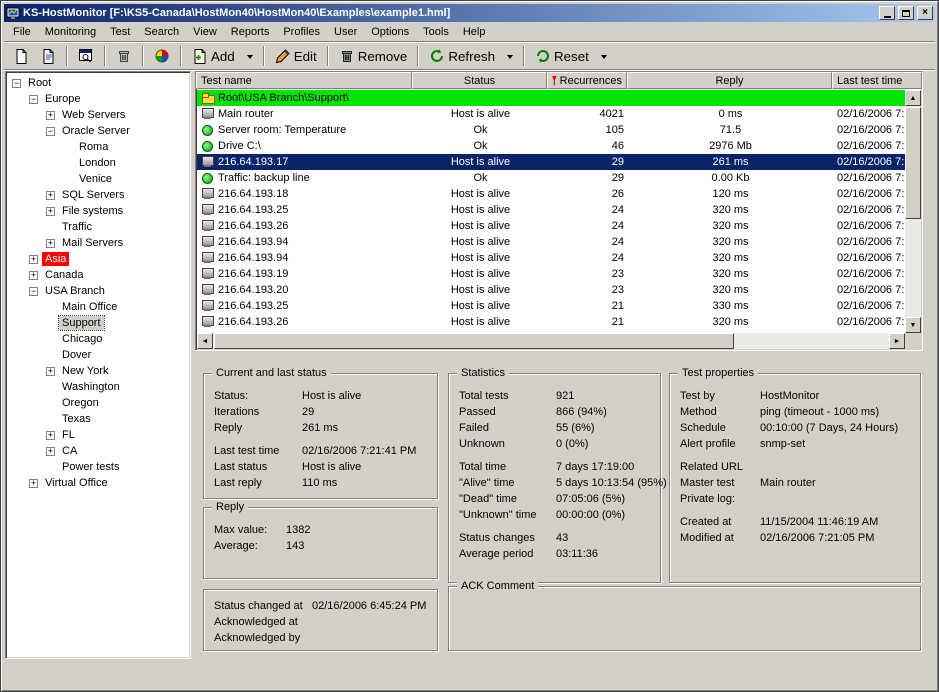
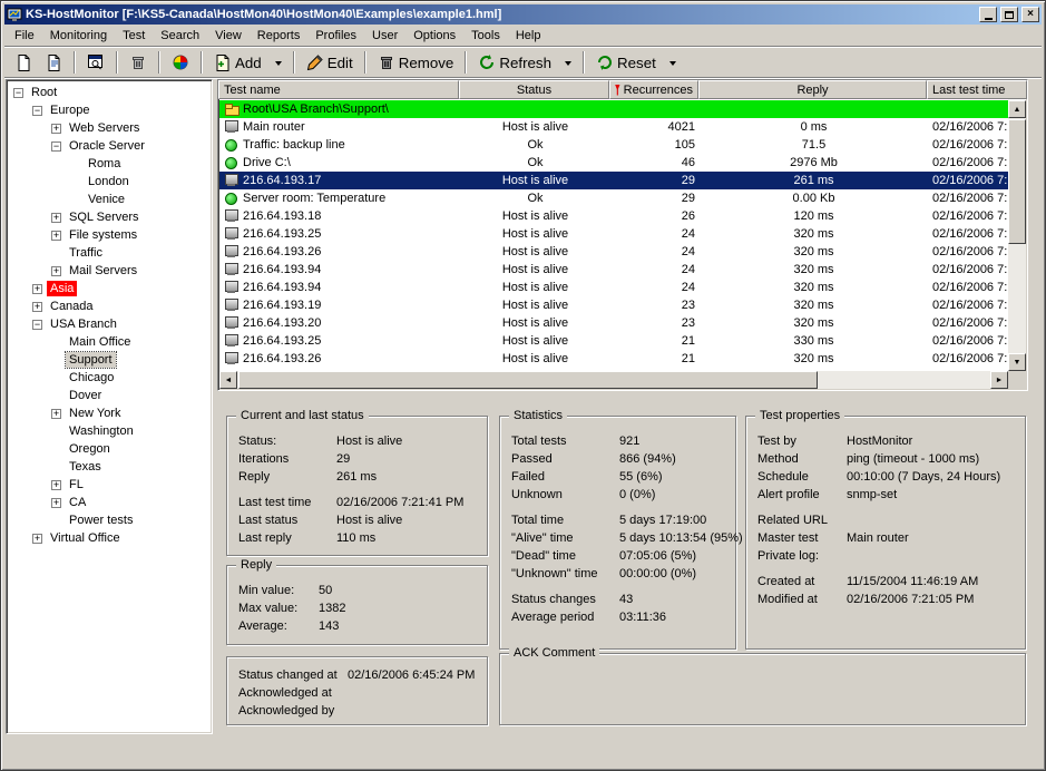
  KS-HostMonitor [F:\KS5-Canada\HostMon40\HostMon40\Examples\example1.hml]
  ×
  File
  Monitoring
  Test
  Search
  View
  Reports
  Profiles
  User
  Options
  Tools
  Help
  Add
  Edit
  Remove
  Refresh
  Reset
  −
  Root
  −
  Europe
  +
  Web Servers
  −
  Oracle Server
  Roma
  London
  Venice
  +
  SQL Servers
  +
  File systems
  Traffic
  +
  Mail Servers
  +
  Asia
  +
  Canada
  −
  USA Branch
  Main Office
  Support
  Chicago
  Dover
  +
  New York
  Washington
  Oregon
  Texas
  +
  FL
  +
  CA
  Power tests
  +
  Virtual Office
  Test name
  Status
  Recurrences
  Reply
  Last test time
  Root\USA Branch\Support\
  Main router
  Host is alive
  4021
  0 ms
  02/16/2006 7:
- Server room: Temperature
+ Traffic: backup line
  Ok
  105
  71.5
  02/16/2006 7:
  Drive C:\
  Ok
  46
  2976 Mb
  02/16/2006 7:
  216.64.193.17
  Host is alive
  29
  261 ms
  02/16/2006 7:
- Traffic: backup line
+ Server room: Temperature
  Ok
  29
  0.00 Kb
  02/16/2006 7:
  216.64.193.18
  Host is alive
  26
  120 ms
  02/16/2006 7:
  216.64.193.25
  Host is alive
  24
  320 ms
  02/16/2006 7:
  216.64.193.26
  Host is alive
  24
  320 ms
  02/16/2006 7:
  216.64.193.94
  Host is alive
  24
  320 ms
  02/16/2006 7:
  216.64.193.94
  Host is alive
  24
  320 ms
  02/16/2006 7:
  216.64.193.19
  Host is alive
  23
  320 ms
  02/16/2006 7:
  216.64.193.20
  Host is alive
  23
  320 ms
  02/16/2006 7:
  216.64.193.25
  Host is alive
  21
  330 ms
  02/16/2006 7:
  216.64.193.26
  Host is alive
  21
  320 ms
  02/16/2006 7:
  Current and last status
  Status:
  Host is alive
  Iterations
  29
  Reply
  261 ms
  Last test time
  02/16/2006 7:21:41 PM
  Last status
  Host is alive
  Last reply
  110 ms
  Reply
+ Min value:
+ 50
  Max value:
  1382
  Average:
  143
  Status changed at
  02/16/2006 6:45:24 PM
  Acknowledged at
  Acknowledged by
  Statistics
  Total tests
  921
  Passed
  866 (94%)
  Failed
  55 (6%)
  Unknown
  0 (0%)
  Total time
- 7 days 17:19:00
+ 5 days 17:19:00
  "Alive" time
  5 days 10:13:54 (95%)
  "Dead" time
  07:05:06 (5%)
  "Unknown" time
  00:00:00 (0%)
  Status changes
  43
  Average period
  03:11:36
  Test properties
  Test by
  HostMonitor
  Method
  ping (timeout - 1000 ms)
  Schedule
  00:10:00 (7 Days, 24 Hours)
  Alert profile
  snmp-set
  Related URL
  Master test
  Main router
  Private log:
  Created at
  11/15/2004 11:46:19 AM
  Modified at
  02/16/2006 7:21:05 PM
  ACK Comment
